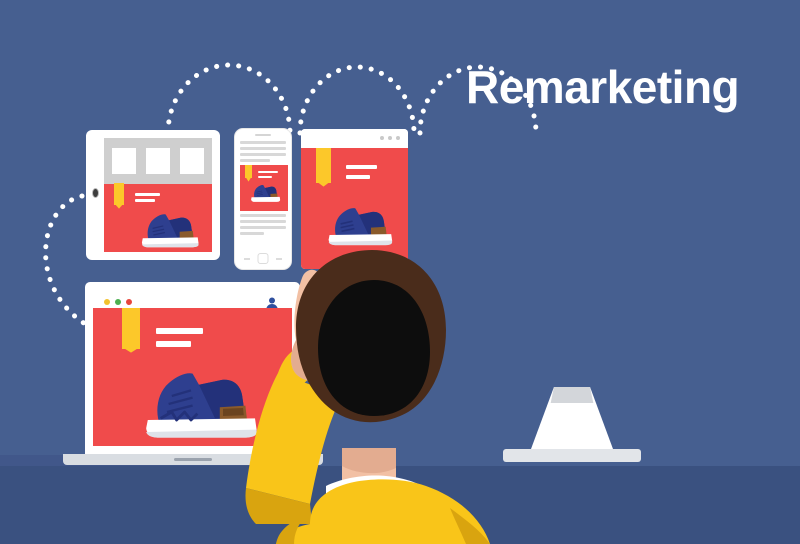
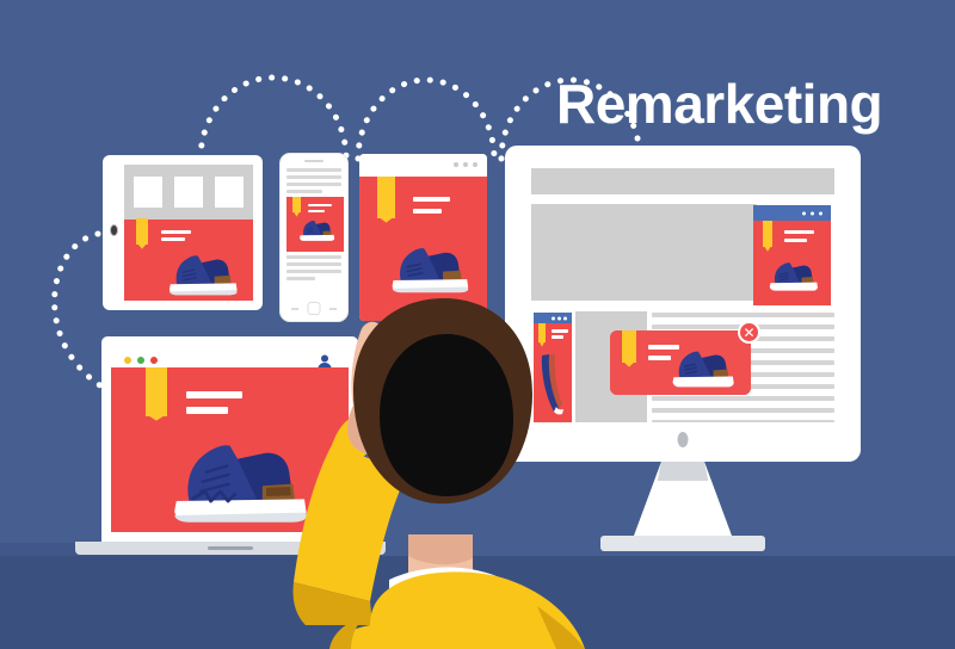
+ ✕
  Remarketing
